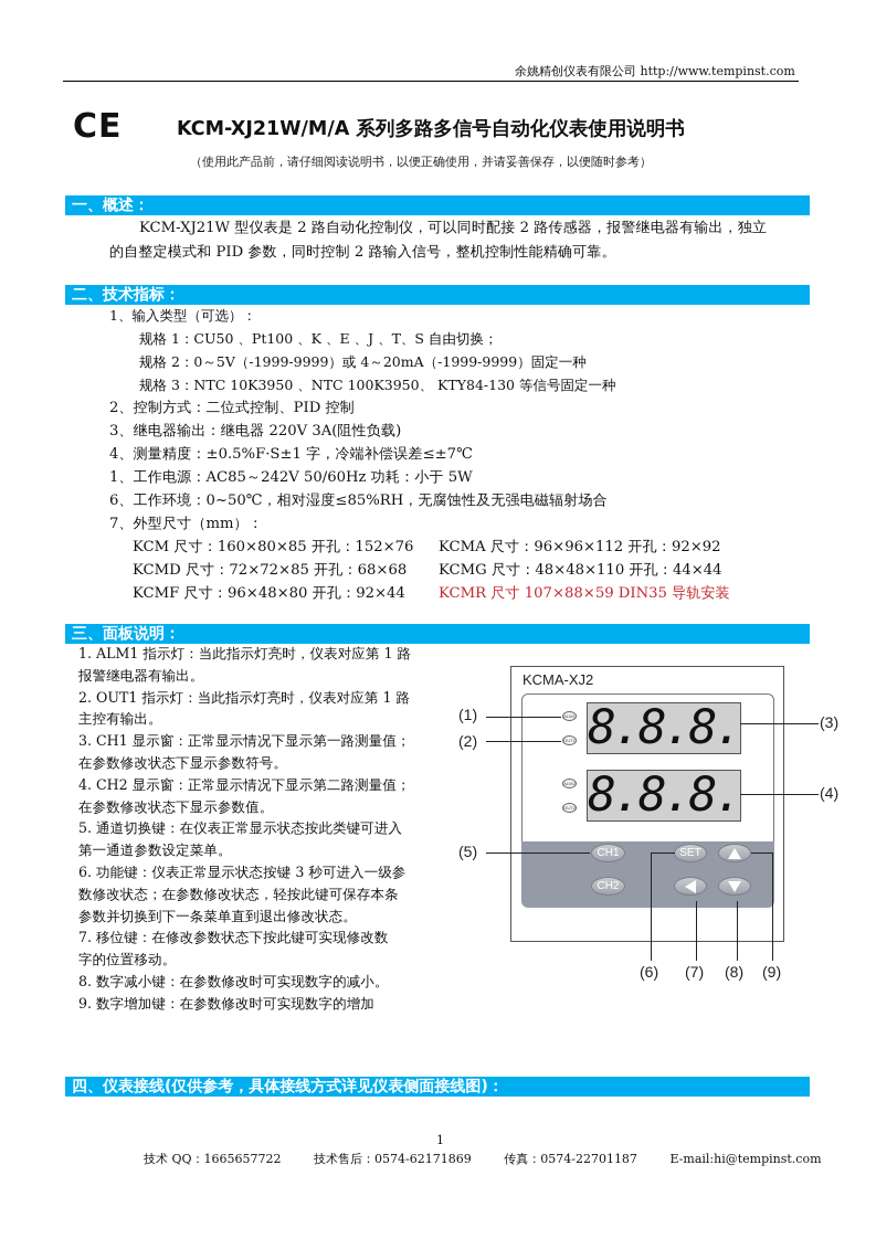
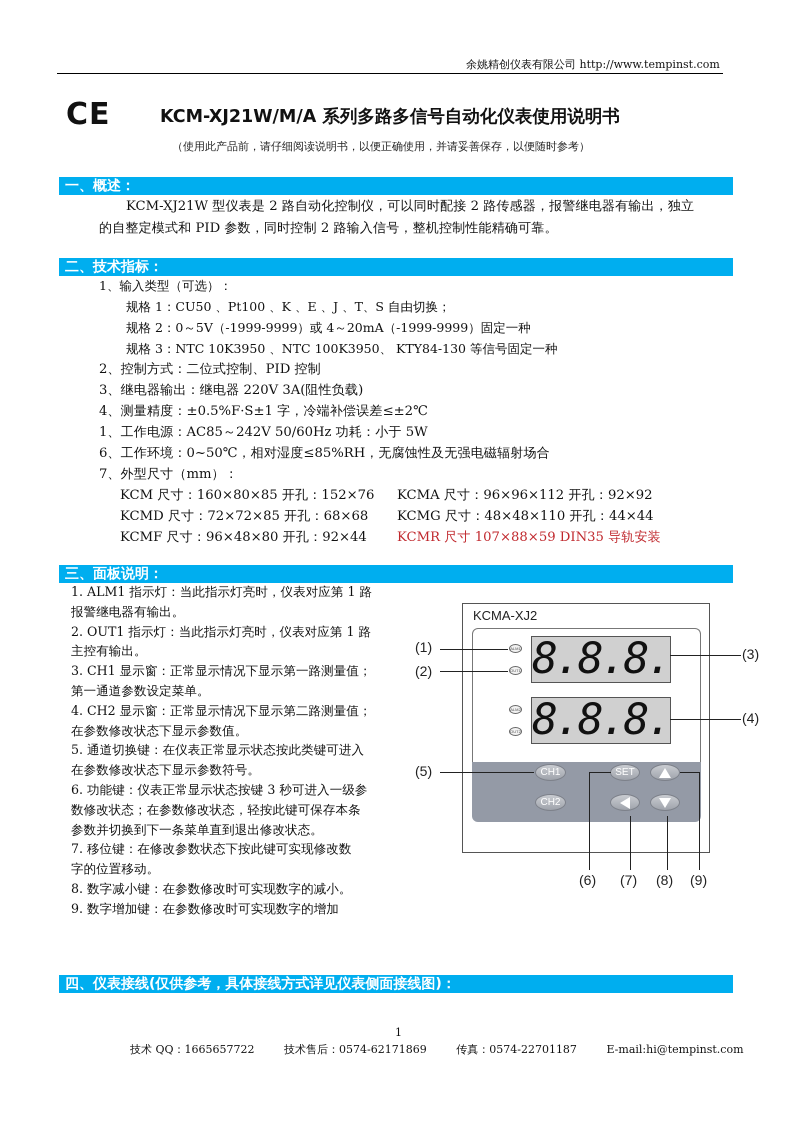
  余姚精创仪表有限公司 http://www.tempinst.com
  CE
  KCM-XJ21W/M/A 系列多路多信号自动化仪表使用说明书
  （使用此产品前，请仔细阅读说明书，以便正确使用，并请妥善保存，以便随时参考）
  一、概述：
  KCM-XJ21W 型仪表是 2 路自动化控制仪，可以同时配接 2 路传感器，报警继电器有输出，独立
  的自整定模式和 PID 参数，同时控制 2 路输入信号，整机控制性能精确可靠。
  二、技术指标：
  1、输入类型（可选）：
  规格 1：CU50 、Pt100 、K 、E 、J 、T、S 自由切换；
  规格 2：0～5V（-1999-9999）或 4～20mA（-1999-9999）固定一种
  规格 3：NTC 10K3950 、NTC 100K3950、 KTY84-130 等信号固定一种
  2、控制方式：二位式控制、PID 控制
  3、继电器输出：继电器 220V 3A(阻性负载)
- 4、测量精度：±0.5%F·S±1 字，冷端补偿误差≤±7℃
+ 4、测量精度：±0.5%F·S±1 字，冷端补偿误差≤±2℃
  1、工作电源：AC85～242V 50/60Hz 功耗：小于 5W
  6、工作环境：0~50℃，相对湿度≤85%RH，无腐蚀性及无强电磁辐射场合
  7、外型尺寸（mm）：
  KCM 尺寸：160×80×85 开孔：152×76
  KCMA 尺寸：96×96×112 开孔：92×92
  KCMD 尺寸：72×72×85 开孔：68×68
  KCMG 尺寸：48×48×110 开孔：44×44
  KCMF 尺寸：96×48×80 开孔：92×44
  KCMR 尺寸 107×88×59 DIN35 导轨安装
  三、面板说明：
  1. ALM1 指示灯：当此指示灯亮时，仪表对应第 1 路
  报警继电器有输出。
  2. OUT1 指示灯：当此指示灯亮时，仪表对应第 1 路
  主控有输出。
  3. CH1 显示窗：正常显示情况下显示第一路测量值；
- 在参数修改状态下显示参数符号。
+ 第一通道参数设定菜单。
  4. CH2 显示窗：正常显示情况下显示第二路测量值；
  在参数修改状态下显示参数值。
  5. 通道切换键：在仪表正常显示状态按此类键可进入
- 第一通道参数设定菜单。
+ 在参数修改状态下显示参数符号。
  6. 功能键：仪表正常显示状态按键 3 秒可进入一级参
  数修改状态；在参数修改状态，轻按此键可保存本条
  参数并切换到下一条菜单直到退出修改状态。
  7. 移位键：在修改参数状态下按此键可实现修改数
  字的位置移动。
  8. 数字减小键：在参数修改时可实现数字的减小。
  9. 数字增加键：在参数修改时可实现数字的增加
  KCMA-XJ2
  8.8.8.
  8.8.8.
  CH1
  CH2
  SET
  (1)
  (2)
  (3)
  (4)
  (5)
  (6)
  (7)
  (8)
  (9)
  四、仪表接线(仅供参考，具体接线方式详见仪表侧面接线图)：
  1
  技术 QQ：1665657722 技术售后：0574-62171869 传真：0574-22701187 E-mail:hi@tempinst.com
